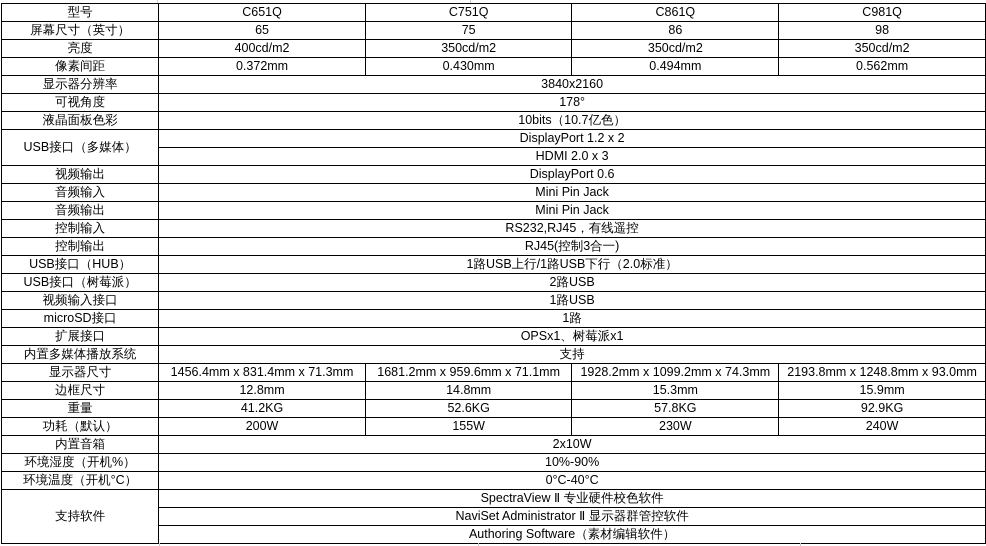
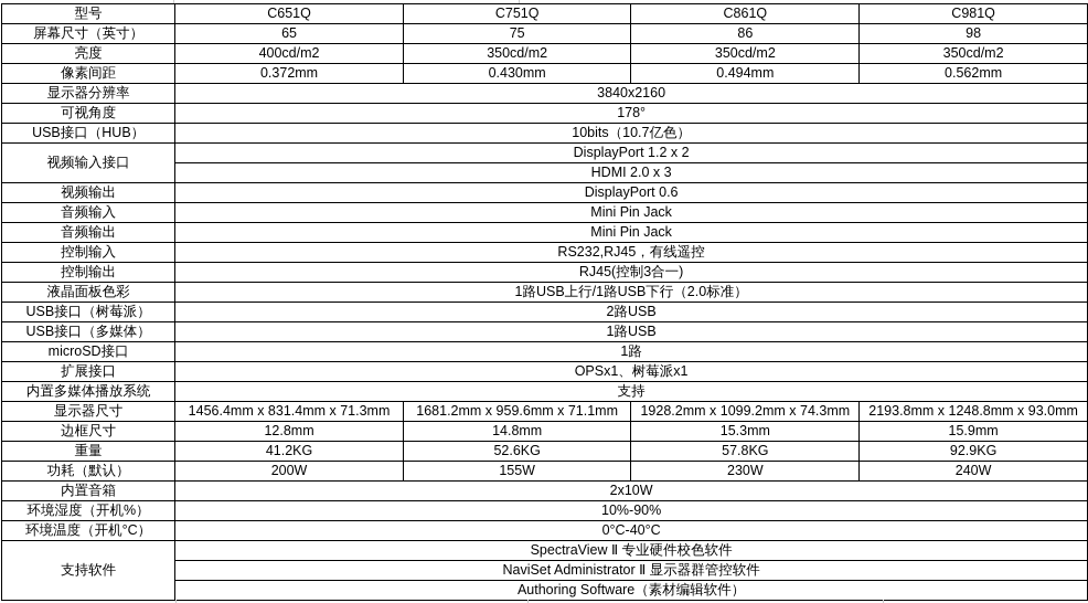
  型号	C651Q	C751Q	C861Q	C981Q
  屏幕尺寸（英寸）	65	75	86	98
  亮度	400cd/m2	350cd/m2	350cd/m2	350cd/m2
  像素间距	0.372mm	0.430mm	0.494mm	0.562mm
  显示器分辨率	3840x2160
  可视角度	178°
- 液晶面板色彩	10bits（10.7亿色）
+ USB接口（HUB）	10bits（10.7亿色）
- USB接口（多媒体）	DisplayPort 1.2 x 2
+ 视频输入接口	DisplayPort 1.2 x 2
  HDMI 2.0 x 3
  视频输出	DisplayPort 0.6
  音频输入	Mini Pin Jack
  音频输出	Mini Pin Jack
  控制输入	RS232,RJ45，有线遥控
  控制输出	RJ45(控制3合一)
- USB接口（HUB）	1路USB上行/1路USB下行（2.0标准）
+ 液晶面板色彩	1路USB上行/1路USB下行（2.0标准）
  USB接口（树莓派）	2路USB
- 视频输入接口	1路USB
+ USB接口（多媒体）	1路USB
  microSD接口	1路
  扩展接口	OPSx1、树莓派x1
  内置多媒体播放系统	支持
  显示器尺寸	1456.4mm x 831.4mm x 71.3mm	1681.2mm x 959.6mm x 71.1mm	1928.2mm x 1099.2mm x 74.3mm	2193.8mm x 1248.8mm x 93.0mm
  边框尺寸	12.8mm	14.8mm	15.3mm	15.9mm
  重量	41.2KG	52.6KG	57.8KG	92.9KG
  功耗（默认）	200W	155W	230W	240W
  内置音箱	2x10W
  环境湿度（开机%）	10%-90%
  环境温度（开机°C）	0°C-40°C
  支持软件	SpectraView Ⅱ 专业硬件校色软件
  NaviSet Administrator Ⅱ 显示器群管控软件
  Authoring Software（素材编辑软件）
